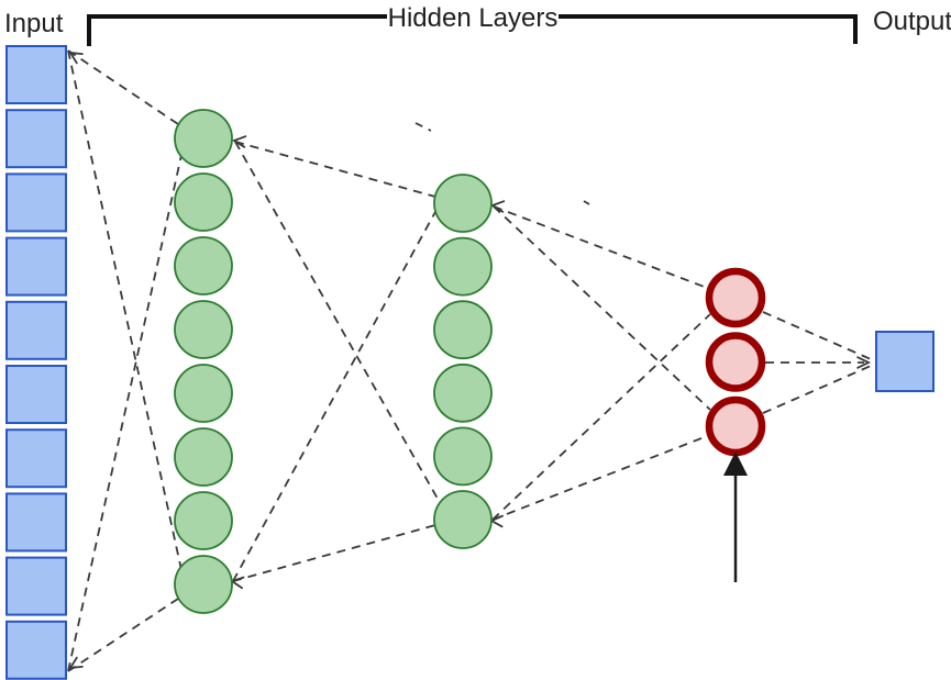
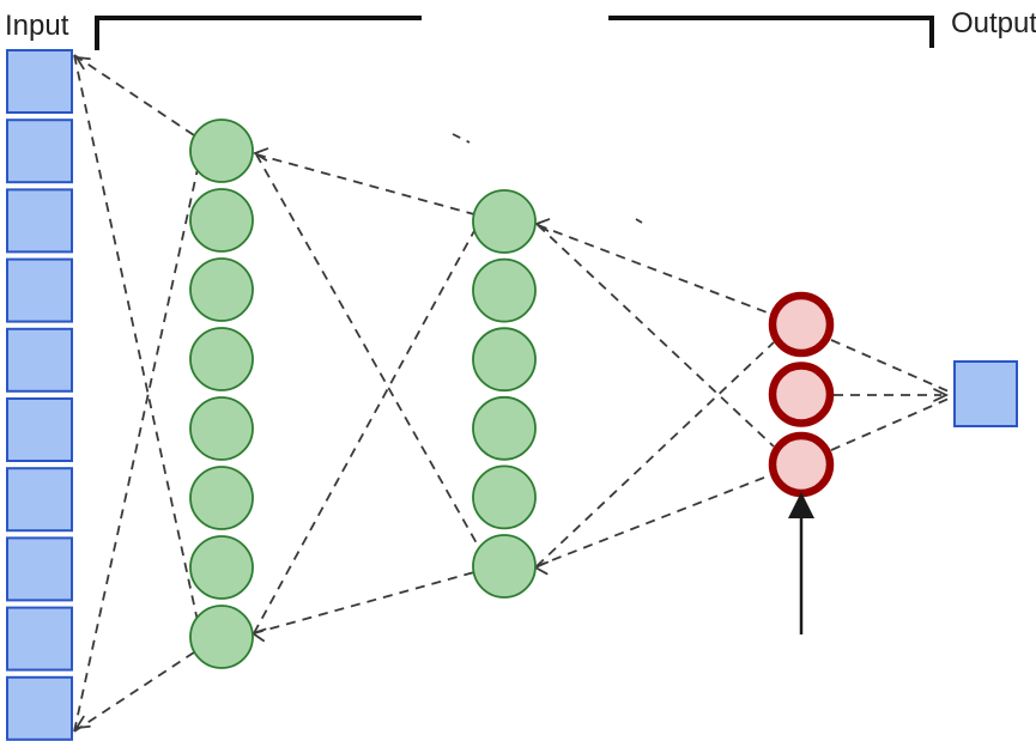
  Input
- Hidden Layers
  Output
